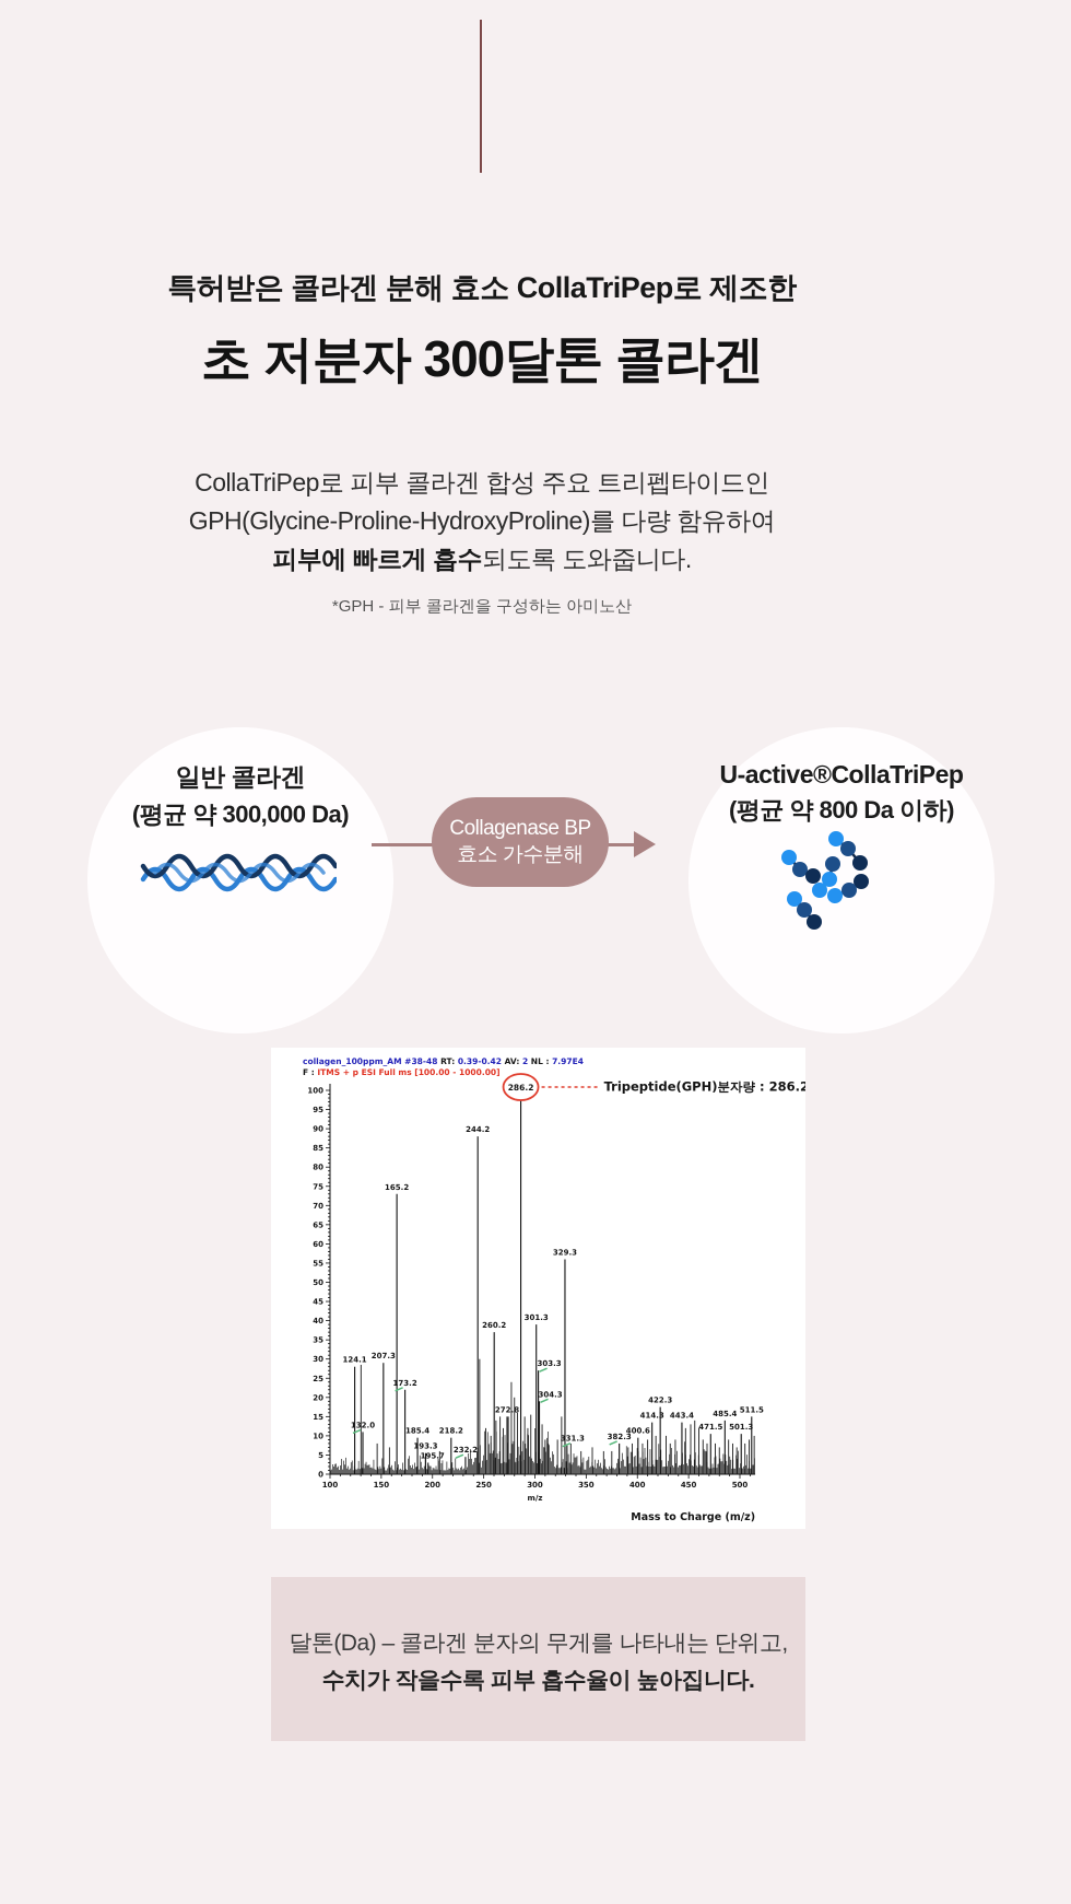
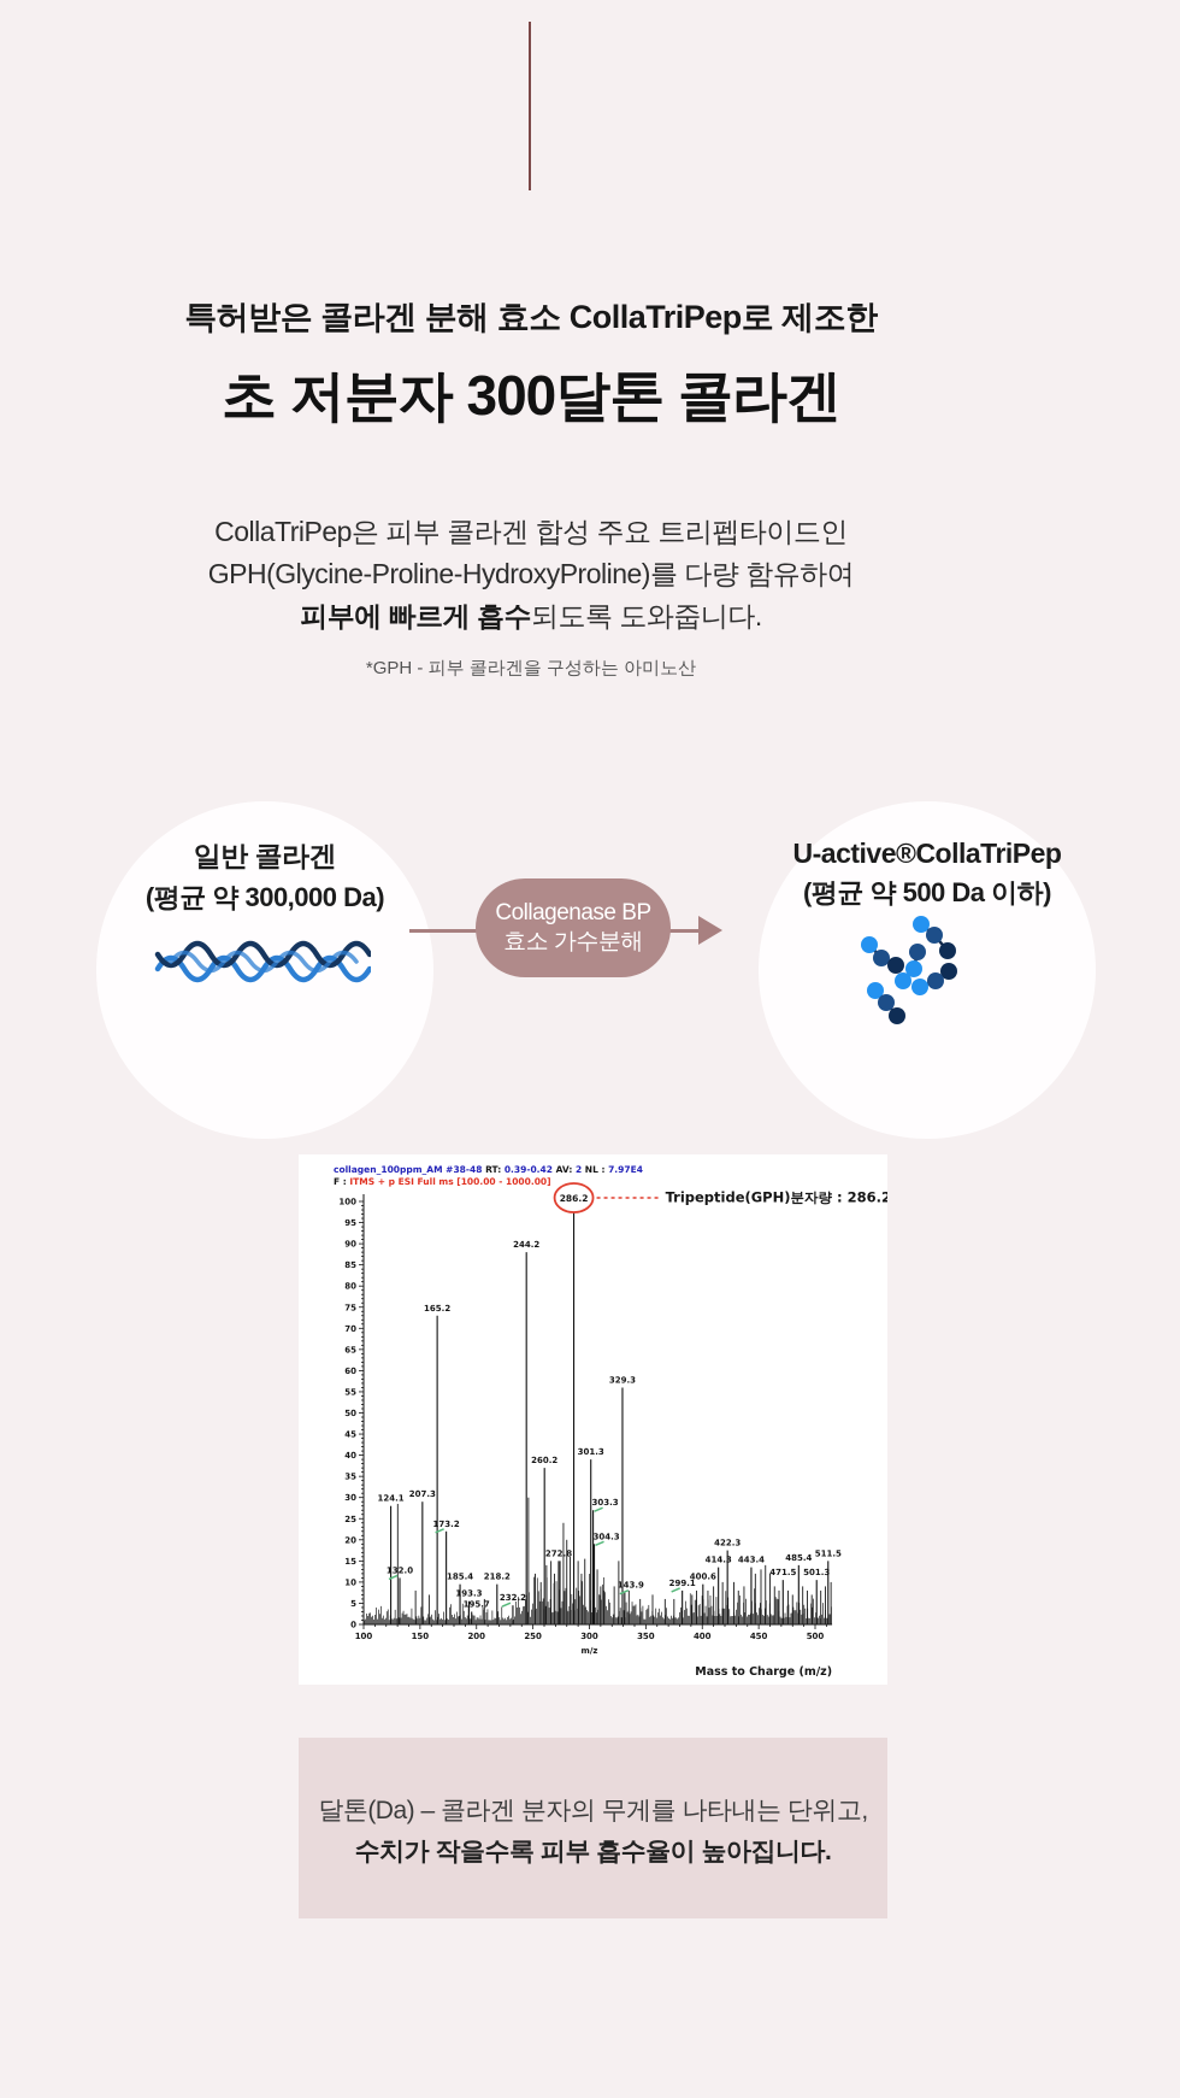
  특허받은 콜라겐 분해 효소 CollaTriPep로 제조한
  초 저분자 300달톤 콜라겐
- CollaTriPep로 피부 콜라겐 합성 주요 트리펩타이드인
+ CollaTriPep은 피부 콜라겐 합성 주요 트리펩타이드인
  GPH(Glycine-Proline-HydroxyProline)를 다량 함유하여
  피부에 빠르게 흡수되도록 도와줍니다.
  *GPH - 피부 콜라겐을 구성하는 아미노산
  일반 콜라겐
  (평균 약 300,000 Da)
  Collagenase BP
  효소 가수분해
  U-active®CollaTriPep
- (평균 약 800 Da 이하)
+ (평균 약 500 Da 이하)
  collagen_100ppm_AM #38-48 RT: 0.39-0.42 AV: 2 NL : 7.97E4
  F : ITMS + p ESI Full ms [100.00 - 1000.00]
  0
  5
  10
  15
  20
  25
  30
  35
  40
  45
  50
  55
  60
  65
  70
  75
  80
  85
  90
  95
  100
  100
  150
  200
  250
  300
  350
  400
  450
  500
  m/z
  Mass to Charge (m/z)
  124.1
  132.0
  207.3
  165.2
  173.2
  185.4
  193.3
  195.7
  218.2
  232.2
  244.2
  260.2
  272.8
  286.2
  Tripeptide(GPH)분자량 : 286.2
  301.3
  303.3
  304.3
  329.3
- 331.3
+ 143.9
- 382.3
+ 299.1
  400.6
  414.3
  422.3
  443.4
  471.5
  485.4
  501.3
  511.5
  달톤(Da) – 콜라겐 분자의 무게를 나타내는 단위고,
  수치가 작을수록 피부 흡수율이 높아집니다.
